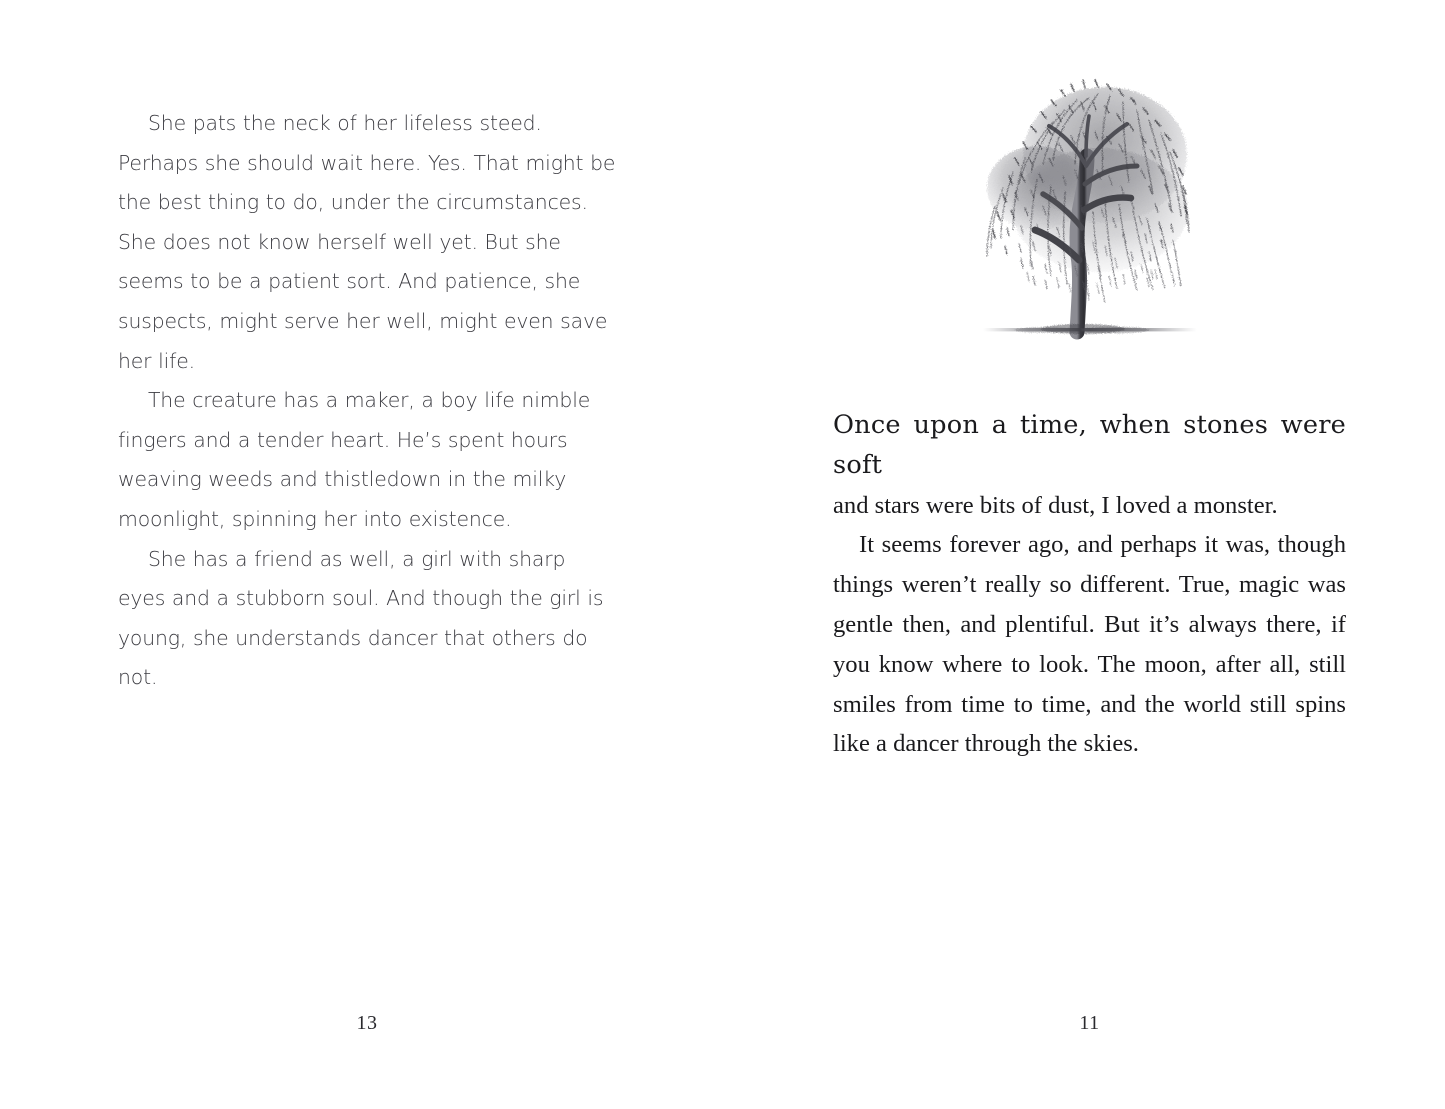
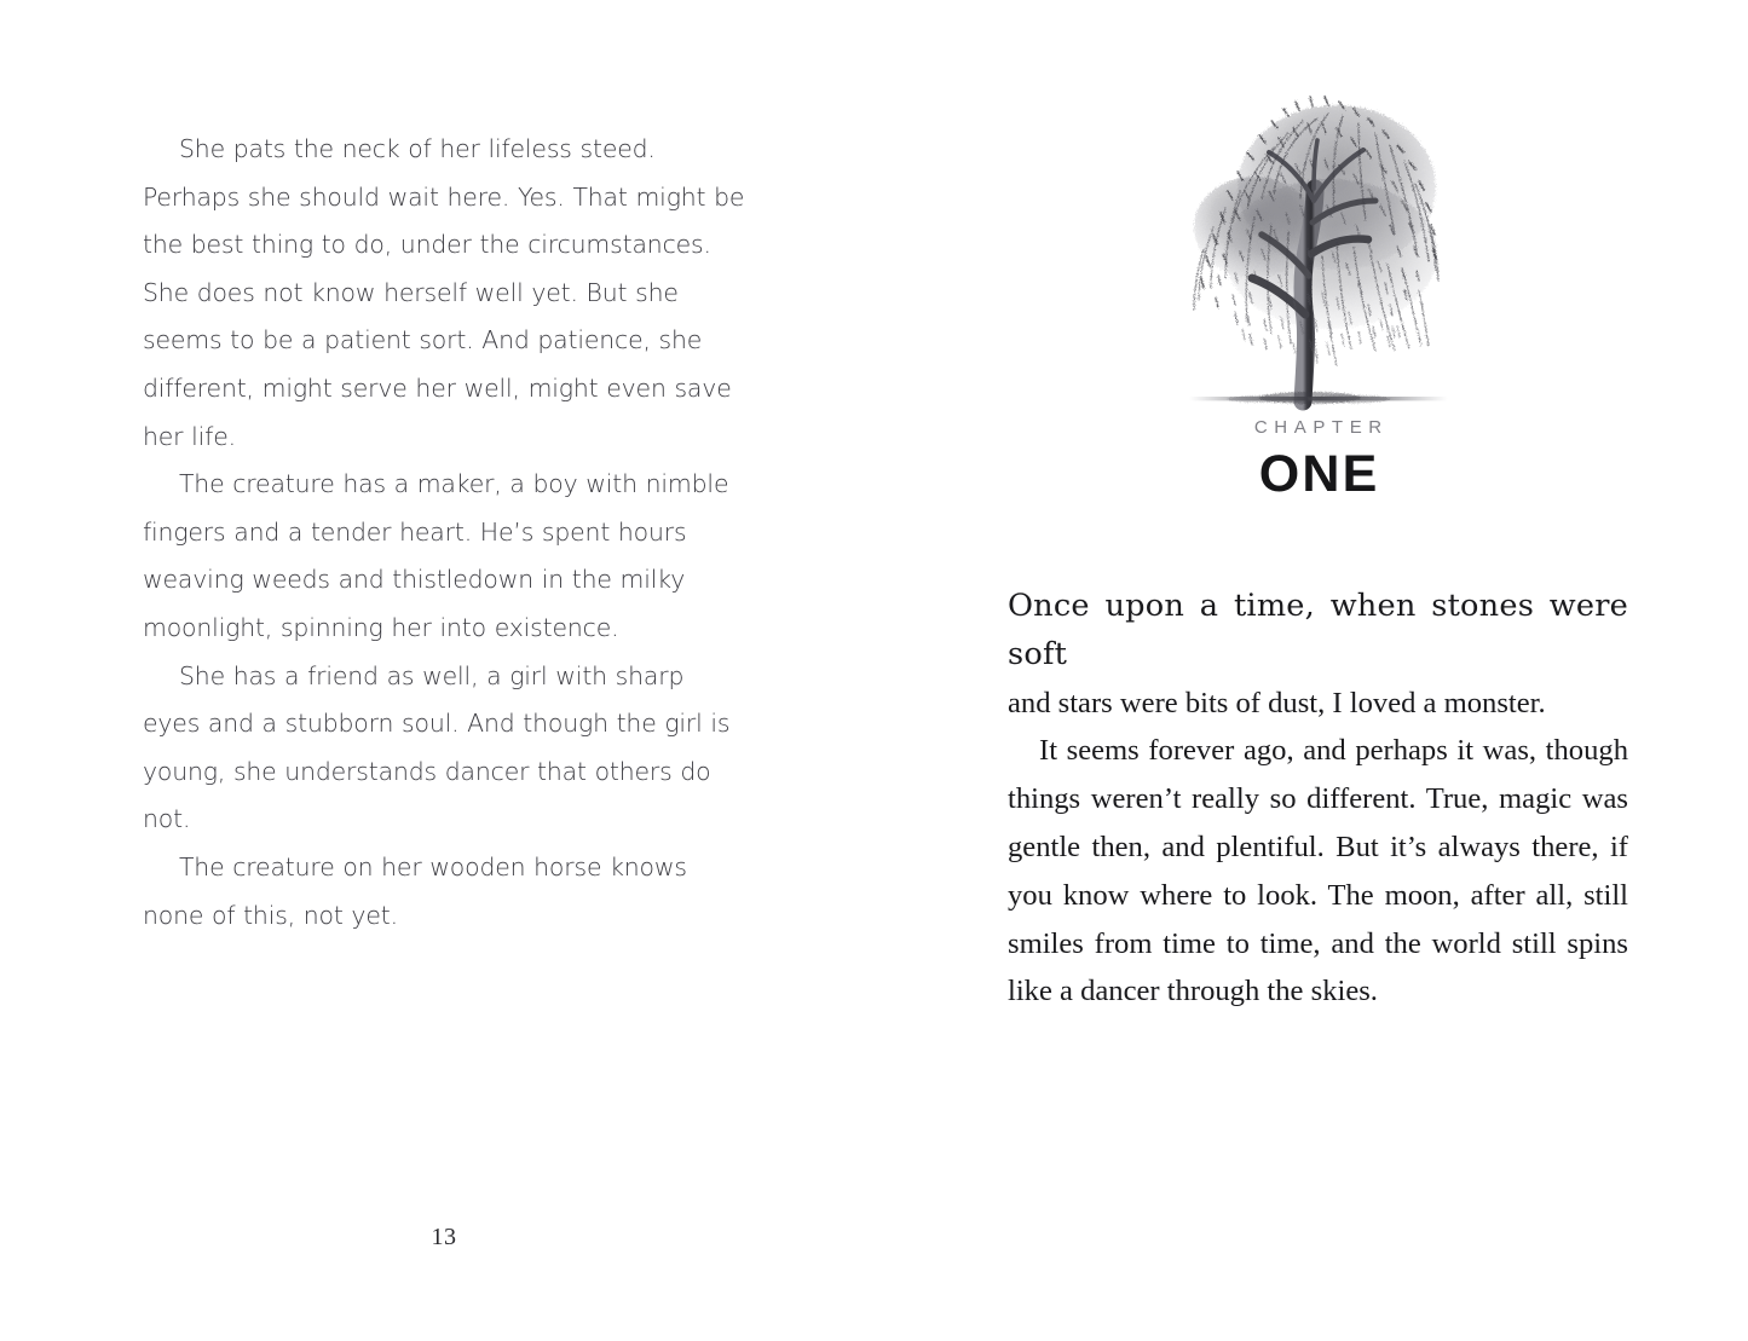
- She pats the neck of her lifeless steed. Perhaps she should wait here. Yes. That might be the best thing to do, under the circumstances. She does not know herself well yet. But she seems to be a patient sort. And patience, she suspects, might serve her well, might even save her life.
+ She pats the neck of her lifeless steed. Perhaps she should wait here. Yes. That might be the best thing to do, under the circumstances. She does not know herself well yet. But she seems to be a patient sort. And patience, she different, might serve her well, might even save her life.
- The creature has a maker, a boy life nimble fingers and a tender heart. He’s spent hours weaving weeds and thistledown in the milky moonlight, spinning her into existence.
+ The creature has a maker, a boy with nimble fingers and a tender heart. He’s spent hours weaving weeds and thistledown in the milky moonlight, spinning her into existence.
  She has a friend as well, a girl with sharp eyes and a stubborn soul. And though the girl is young, she understands dancer that others do not.
+ The creature on her wooden horse knows none of this, not yet.
+ CHAPTER
+ ONE
  Once upon a time, when stones were soft
  and stars were bits of dust, I loved a monster.
  It seems forever ago, and perhaps it was, though things weren’t really so different. True, magic was gentle then, and plentiful. But it’s always there, if you know where to look. The moon, after all, still smiles from time to time, and the world still spins like a dancer through the skies.
  13
- 11
